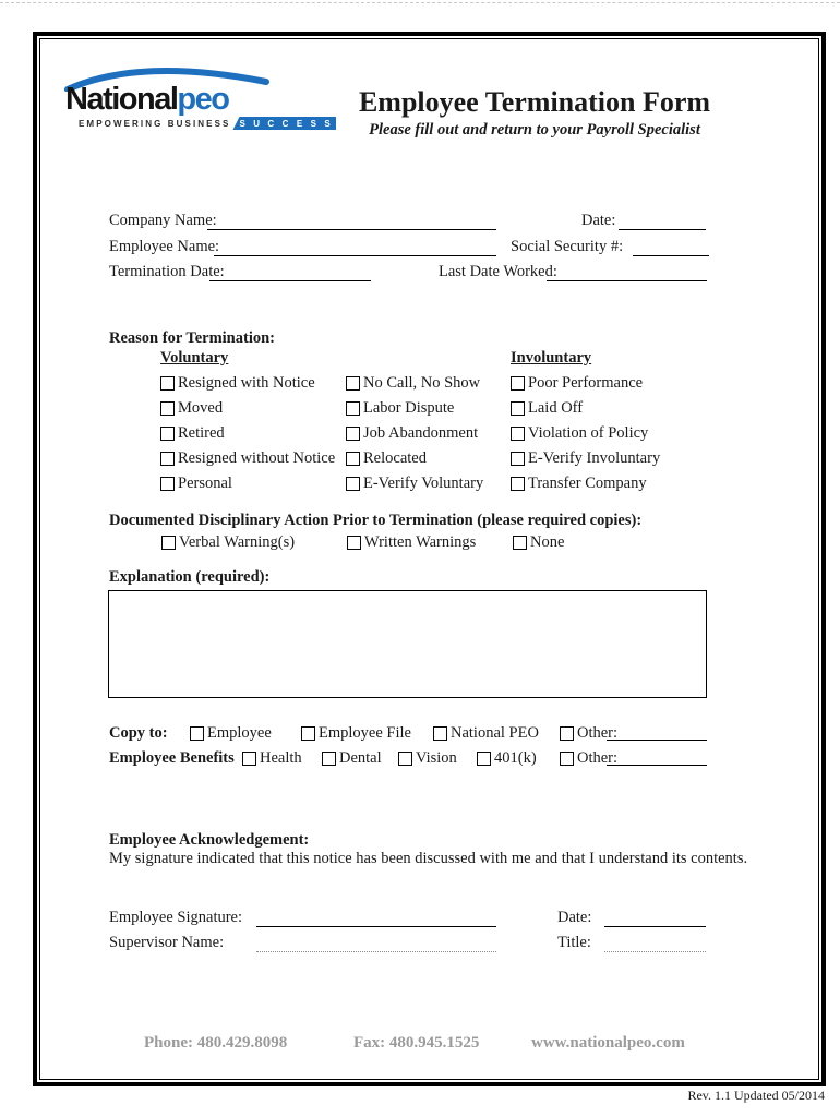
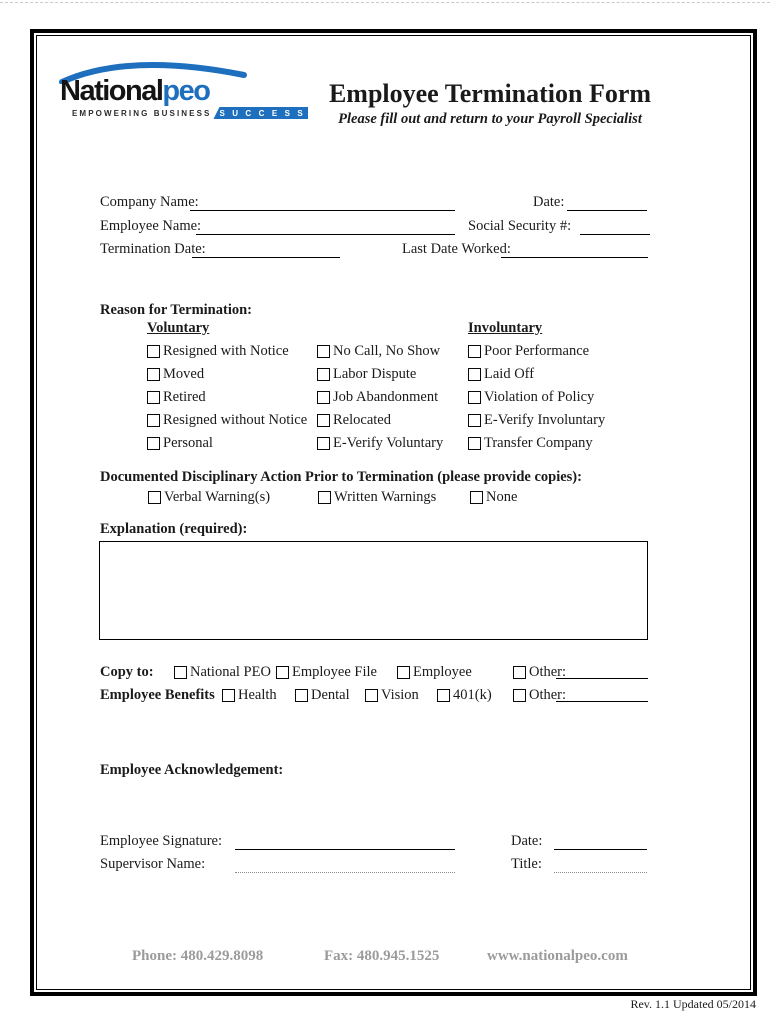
  Nationalpeo
  EMPOWERING BUSINESS
  S U C C E S S
  Employee Termination Form
  Please fill out and return to your Payroll Specialist
  Company Name:
  Date:
  Employee Name:
  Social Security #:
  Termination Date:
  Last Date Worked:
  Reason for Termination:
  Voluntary
  Involuntary
  Resigned with Notice
  Moved
  Retired
  Resigned without Notice
  Personal
  No Call, No Show
  Labor Dispute
  Job Abandonment
  Relocated
  E-Verify Voluntary
  Poor Performance
  Laid Off
  Violation of Policy
  E-Verify Involuntary
  Transfer Company
- Documented Disciplinary Action Prior to Termination (please required copies):
+ Documented Disciplinary Action Prior to Termination (please provide copies):
  Verbal Warning(s)
  Written Warnings
  None
  Explanation (required):
  Copy to:
- Employee
+ National PEO
  Employee File
- National PEO
+ Employee
  Other:
  Employee Benefits
  Health
  Dental
  Vision
  401(k)
  Other:
  Employee Acknowledgement:
- My signature indicated that this notice has been discussed with me and that I understand its contents.
  Employee Signature:
  Date:
  Supervisor Name:
  Title:
  Phone: 480.429.8098
  Fax: 480.945.1525
  www.nationalpeo.com
  Rev. 1.1 Updated 05/2014
